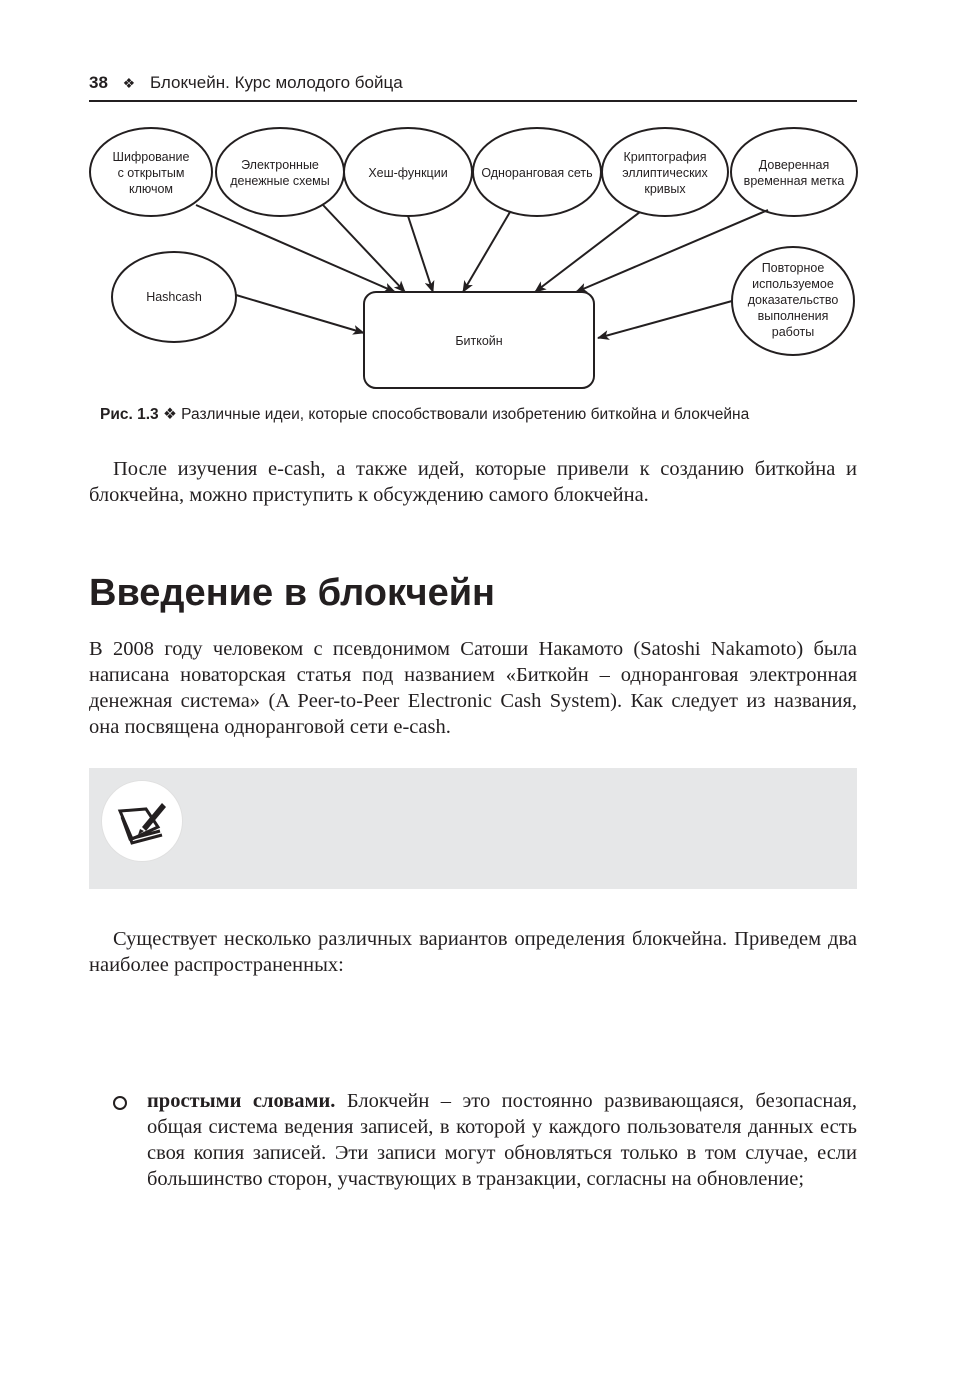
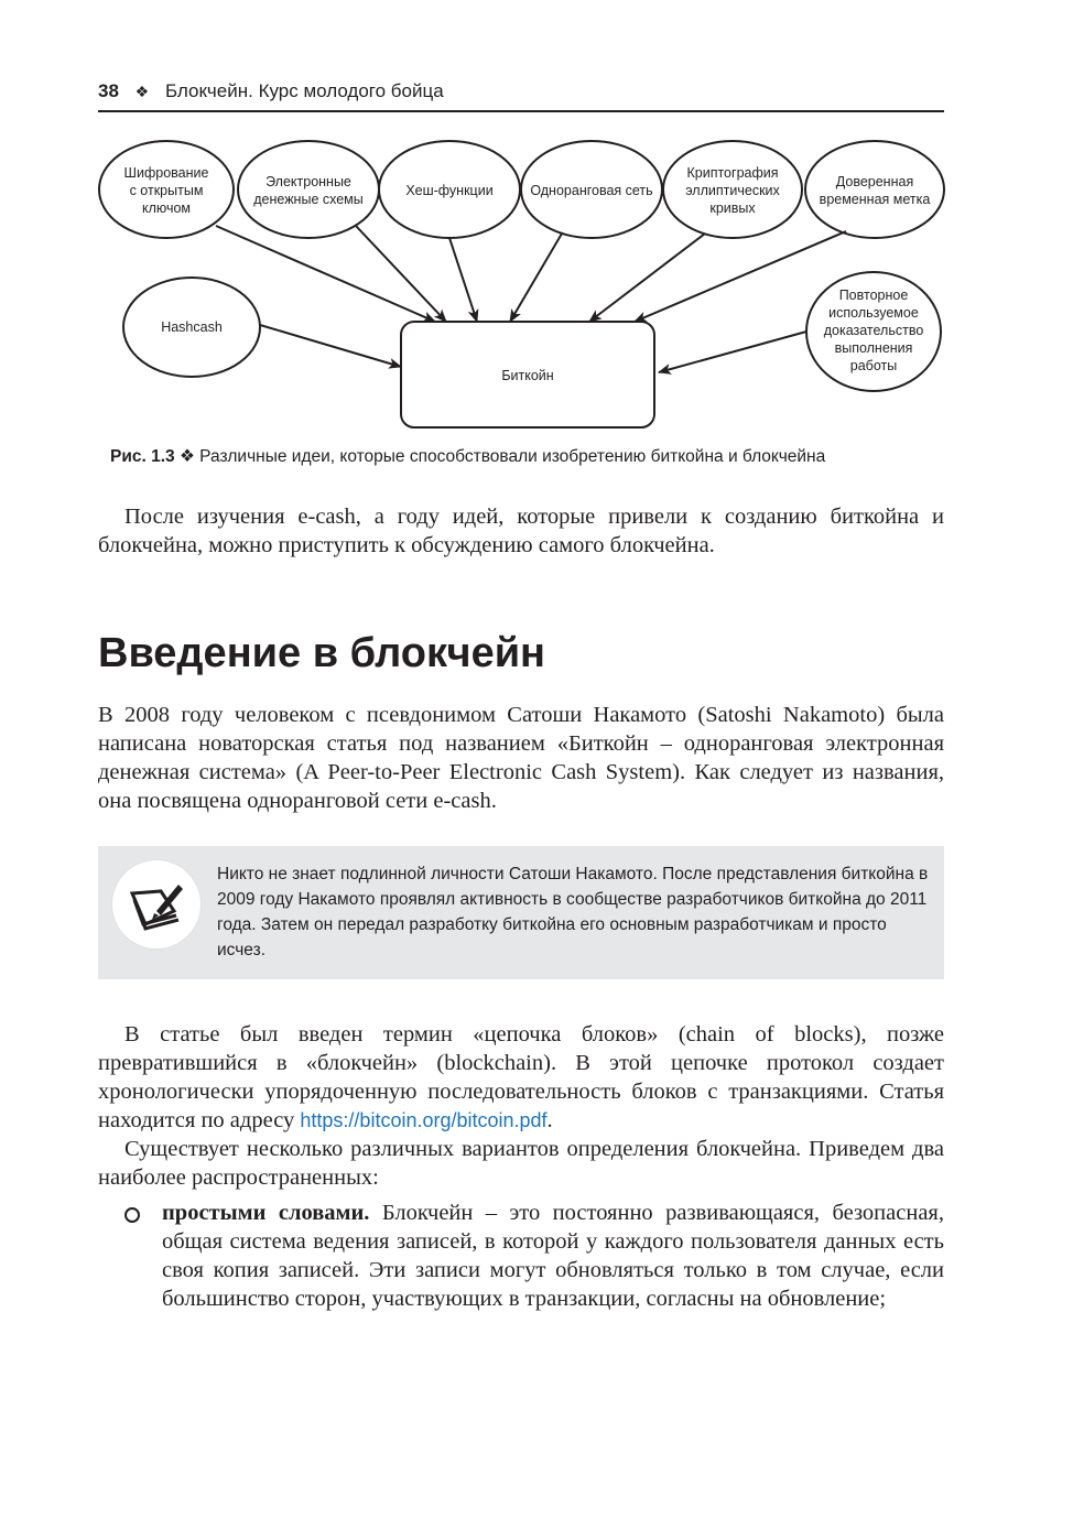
  38 ❖ Блокчейн. Курс молодого бойца
  Шифрование
  с открытым
  ключом
  Электронные
  денежные схемы
  Хеш-функции
  Одноранговая сеть
  Криптография
  эллиптических
  кривых
  Доверенная
  временная метка
  Hashcash
  Повторное
  используемое
  доказательство
  выполнения
  работы
  Биткойн
  Рис. 1.3 ❖ Различные идеи, которые способствовали изобретению биткойна и блокчейна
- После изучения e-cash, а также идей, которые привели к созданию биткойна и блокчейна, можно приступить к обсуждению самого блокчейна.
+ После изучения e-cash, а году идей, которые привели к созданию биткойна и блокчейна, можно приступить к обсуждению самого блокчейна.
  Введение в блокчейн
  В 2008 году человеком с псевдонимом Сатоши Накамото (Satoshi Nakamoto) была написана новаторская статья под названием «Биткойн – одноранговая электронная денежная система» (A Peer-to-Peer Electronic Cash System). Как следует из названия, она посвящена одноранговой сети e-cash.
+ Никто не знает подлинной личности Сатоши Накамото. После представления биткойна в 2009 году Накамото проявлял активность в сообществе разработчиков биткойна до 2011 года. Затем он передал разработку биткойна его основным разработчикам и просто исчез.
+ В статье был введен термин «цепочка блоков» (chain of blocks), позже превратившийся в «блокчейн» (blockchain). В этой цепочке протокол создает хронологически упорядоченную последовательность блоков с транзакциями. Статья находится по адресу https://bitcoin.org/bitcoin.pdf.
  Существует несколько различных вариантов определения блокчейна. Приведем два наиболее распространенных:
  простыми словами. Блокчейн – это постоянно развивающаяся, безопасная, общая система ведения записей, в которой у каждого пользователя данных есть своя копия записей. Эти записи могут обновляться только в том случае, если большинство сторон, участвующих в транзакции, согласны на обновление;
